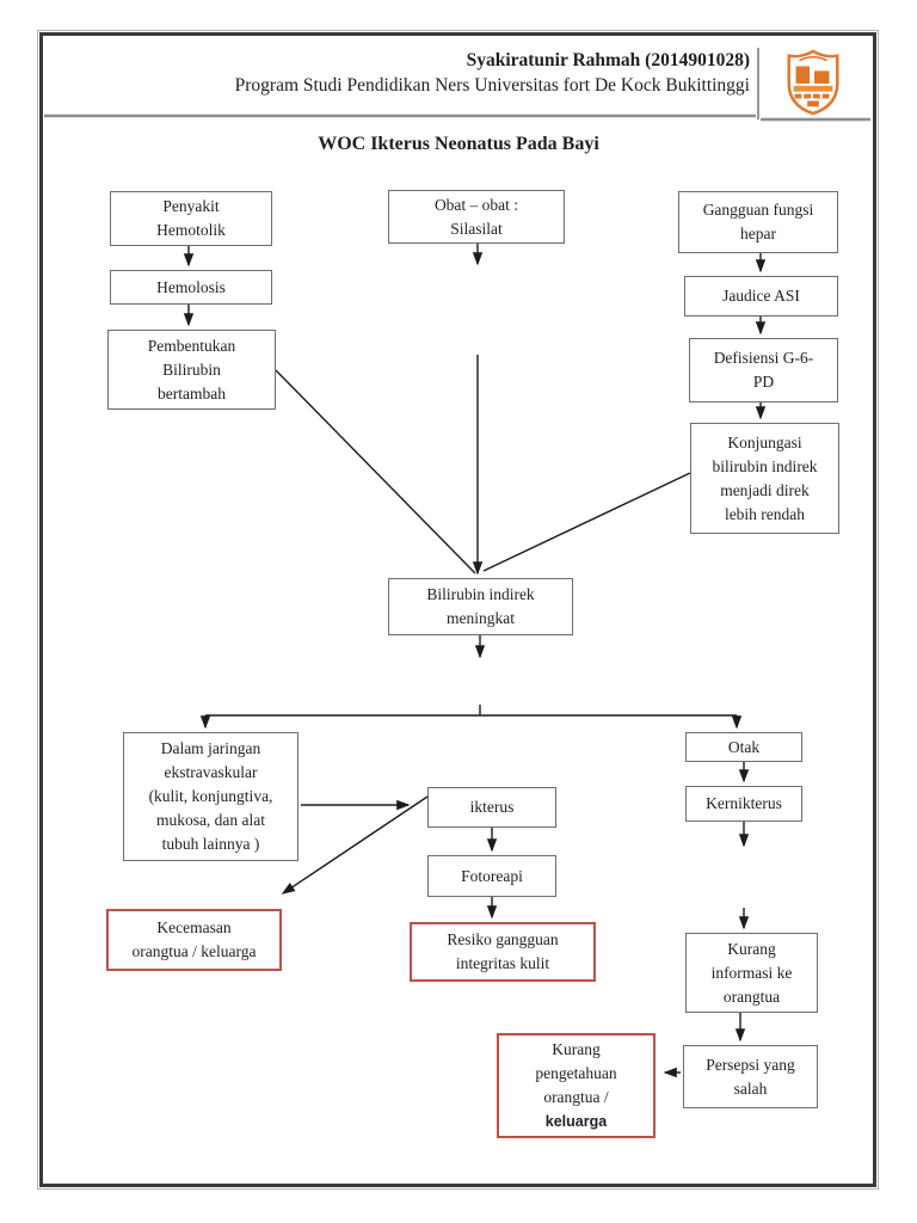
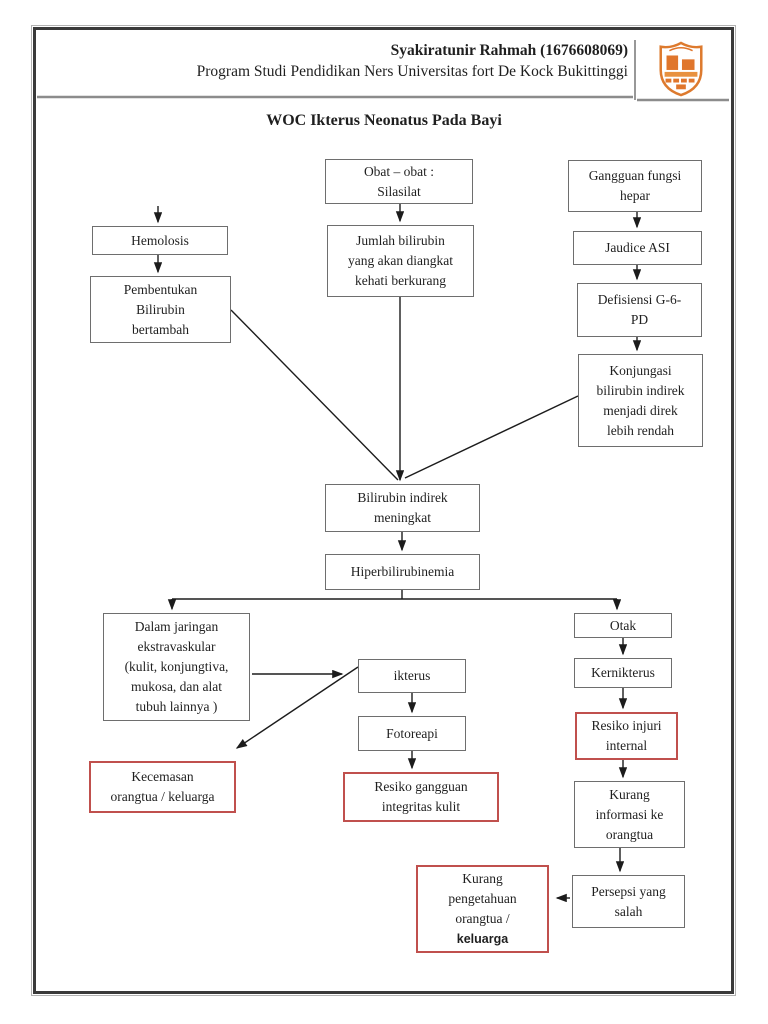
- Syakiratunir Rahmah (2014901028)
+ Syakiratunir Rahmah (1676608069)
  Program Studi Pendidikan Ners Universitas fort De Kock Bukittinggi
  WOC Ikterus Neonatus Pada Bayi
- Penyakit
- Hemotolik
  Hemolosis
  Pembentukan
  Bilirubin
  bertambah
  Obat – obat :
  Silasilat
+ Jumlah bilirubin
+ yang akan diangkat
+ kehati berkurang
  Gangguan fungsi
  hepar
  Jaudice ASI
  Defisiensi G-6-
  PD
  Konjungasi
  bilirubin indirek
  menjadi direk
  lebih rendah
  Bilirubin indirek
  meningkat
+ Hiperbilirubinemia
  Dalam jaringan
  ekstravaskular
  (kulit, konjungtiva,
  mukosa, dan alat
  tubuh lainnya )
  Kecemasan
  orangtua / keluarga
  ikterus
  Fotoreapi
  Resiko gangguan
  integritas kulit
  Otak
  Kernikterus
+ Resiko injuri
+ internal
  Kurang
  informasi ke
  orangtua
  Persepsi yang
  salah
  Kurang
  pengetahuan
  orangtua /
  keluarga
